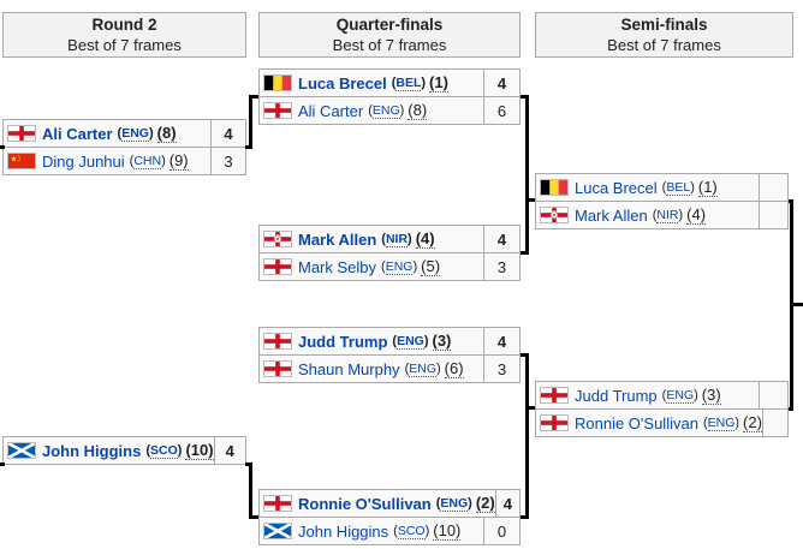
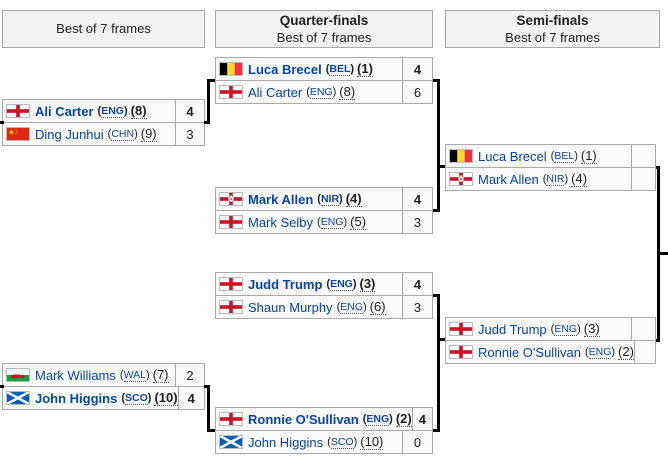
- Round 2
  Best of 7 frames
  Quarter-finals
  Best of 7 frames
  Semi-finals
  Best of 7 frames
  Luca Brecel
  (BEL)
  (1)
  4
  Ali Carter
  (ENG)
  (8)
  6
  Ali Carter
  (ENG)
  (8)
  4
  Ding Junhui
  (CHN)
  (9)
  3
  Luca Brecel
  (BEL)
  (1)
  Mark Allen
  (NIR)
  (4)
  Mark Allen
  (NIR)
  (4)
  4
  Mark Selby
  (ENG)
  (5)
  3
  Judd Trump
  (ENG)
  (3)
  4
  Shaun Murphy
  (ENG)
  (6)
  3
  Judd Trump
  (ENG)
  (3)
  Ronnie O'Sullivan
  (ENG)
  (2)
+ Mark Williams
+ (WAL)
+ (7)
+ 2
  John Higgins
  (SCO)
  (10)
  4
  Ronnie O'Sullivan
  (ENG)
  (2)
  4
  John Higgins
  (SCO)
  (10)
  0
